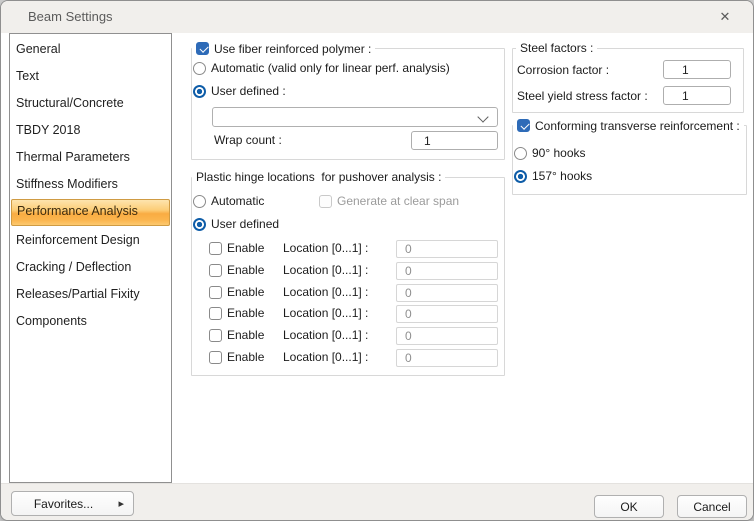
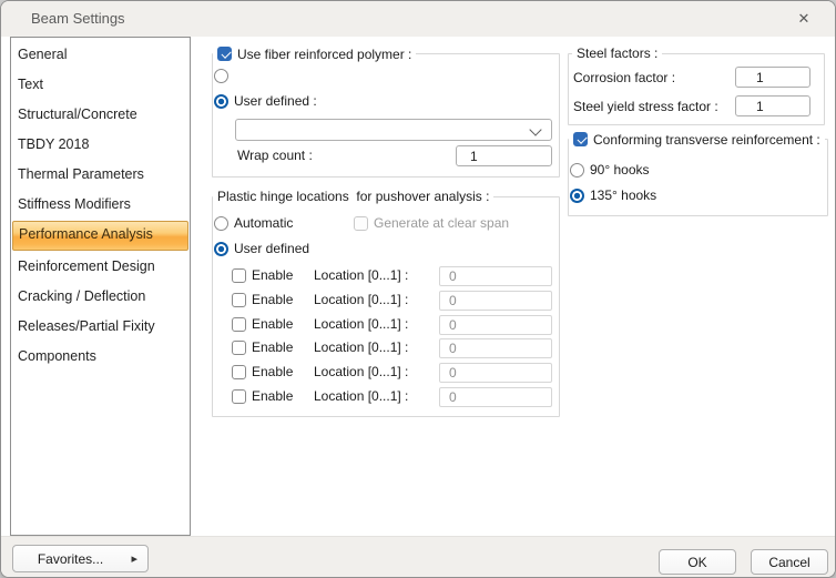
  Beam Settings
  ✕
  General
  Text
  Structural/Concrete
  TBDY 2018
  Thermal Parameters
  Stiffness Modifiers
  Performance Analysis
  Reinforcement Design
  Cracking / Deflection
  Releases/Partial Fixity
  Components
  Use fiber reinforced polymer :
- Automatic (valid only for linear perf. analysis)
  User defined :
  Wrap count :
  1
  Plastic hinge locations for pushover analysis :
  Automatic
  Generate at clear span
  User defined
  Enable
  Location [0...1] :
  0
  Enable
  Location [0...1] :
  0
  Enable
  Location [0...1] :
  0
  Enable
  Location [0...1] :
  0
  Enable
  Location [0...1] :
  0
  Enable
  Location [0...1] :
  0
  Steel factors :
  Corrosion factor :
  1
  Steel yield stress factor :
  1
  Conforming transverse reinforcement :
  90° hooks
- 157° hooks
+ 135° hooks
  Favorites...
  ▸
  OK
  Cancel
